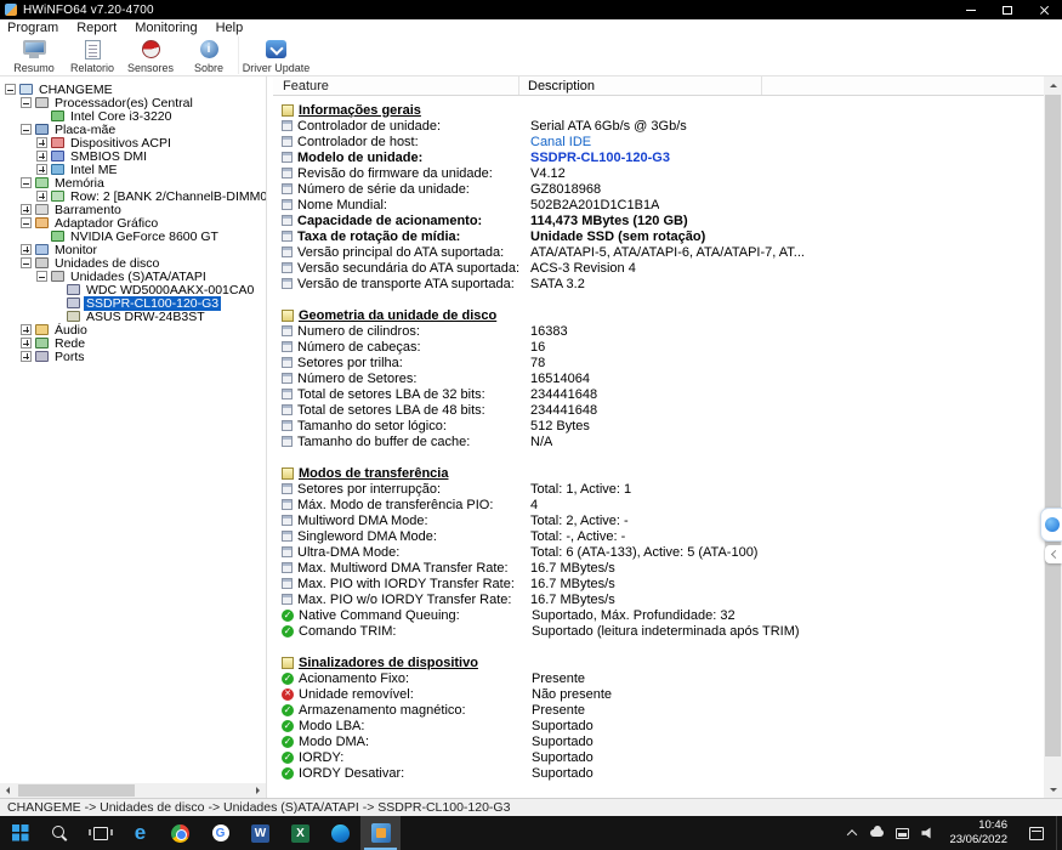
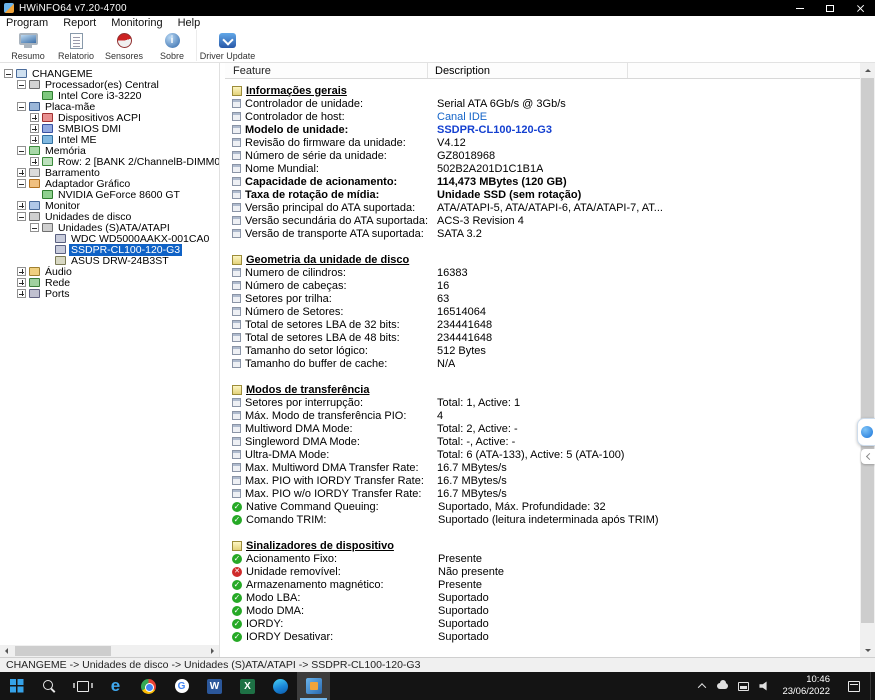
  HWiNFO64 v7.20-4700
  Program
  Report
  Monitoring
  Help
  Resumo
  Relatorio
  Sensores
  Sobre
  Driver Update
  CHANGEME
  Processador(es) Central
  Intel Core i3-3220
  Placa-mãe
  Dispositivos ACPI
  SMBIOS DMI
  Intel ME
  Memória
  Row: 2 [BANK 2/ChannelB-DIMM0
  Barramento
  Adaptador Gráfico
  NVIDIA GeForce 8600 GT
  Monitor
  Unidades de disco
  Unidades (S)ATA/ATAPI
  WDC WD5000AAKX-001CA0
  SSDPR-CL100-120-G3
  ASUS DRW-24B3ST
  Áudio
  Rede
  Ports
  Feature
  Description
  Informações gerais
  Controlador de unidade:
  Serial ATA 6Gb/s @ 3Gb/s
  Controlador de host:
  Canal IDE
  Modelo de unidade:
  SSDPR-CL100-120-G3
  Revisão do firmware da unidade:
  V4.12
  Número de série da unidade:
  GZ8018968
  Nome Mundial:
  502B2A201D1C1B1A
  Capacidade de acionamento:
  114,473 MBytes (120 GB)
  Taxa de rotação de mídia:
  Unidade SSD (sem rotação)
  Versão principal do ATA suportada:
  ATA/ATAPI-5, ATA/ATAPI-6, ATA/ATAPI-7, AT...
  Versão secundária do ATA suportada:
  ACS-3 Revision 4
  Versão de transporte ATA suportada:
  SATA 3.2
  Geometria da unidade de disco
  Numero de cilindros:
  16383
  Número de cabeças:
  16
  Setores por trilha:
- 78
+ 63
  Número de Setores:
  16514064
  Total de setores LBA de 32 bits:
  234441648
  Total de setores LBA de 48 bits:
  234441648
  Tamanho do setor lógico:
  512 Bytes
  Tamanho do buffer de cache:
  N/A
  Modos de transferência
  Setores por interrupção:
  Total: 1, Active: 1
  Máx. Modo de transferência PIO:
  4
  Multiword DMA Mode:
  Total: 2, Active: -
  Singleword DMA Mode:
  Total: -, Active: -
  Ultra-DMA Mode:
  Total: 6 (ATA-133), Active: 5 (ATA-100)
  Max. Multiword DMA Transfer Rate:
  16.7 MBytes/s
  Max. PIO with IORDY Transfer Rate:
  16.7 MBytes/s
  Max. PIO w/o IORDY Transfer Rate:
  16.7 MBytes/s
  Native Command Queuing:
  Suportado, Máx. Profundidade: 32
  Comando TRIM:
  Suportado (leitura indeterminada após TRIM)
  Sinalizadores de dispositivo
  Acionamento Fixo:
  Presente
  Unidade removível:
  Não presente
  Armazenamento magnético:
  Presente
  Modo LBA:
  Suportado
  Modo DMA:
  Suportado
  IORDY:
  Suportado
  IORDY Desativar:
  Suportado
  CHANGEME -> Unidades de disco -> Unidades (S)ATA/ATAPI -> SSDPR-CL100-120-G3
  10:46
  23/06/2022
